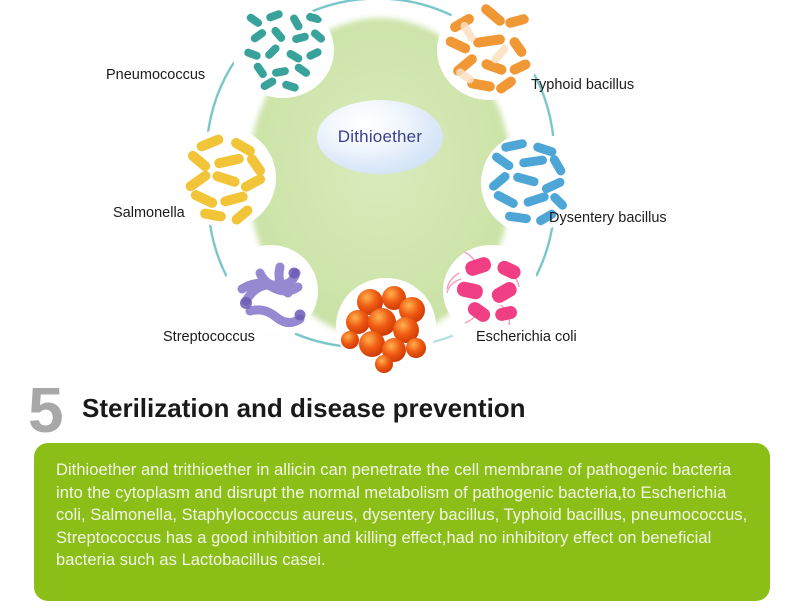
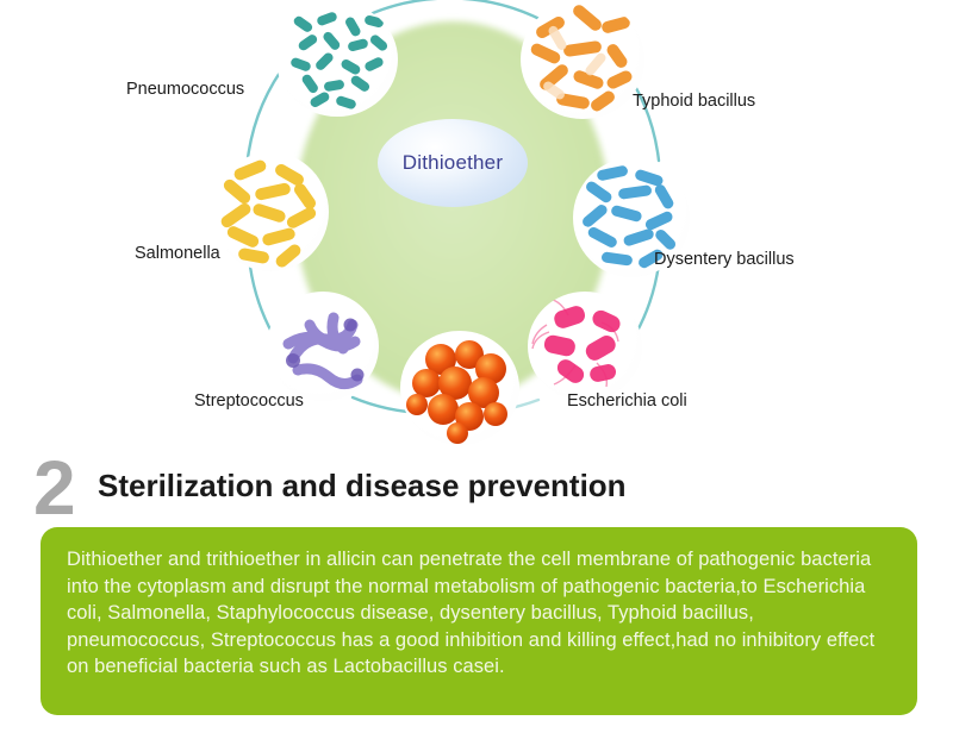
  Dithioether
  Pneumococcus
  Typhoid bacillus
  Dysentery bacillus
  Escherichia coli
  Streptococcus
  Salmonella
- 5
+ 2
  Sterilization and disease prevention
- Dithioether and trithioether in allicin can penetrate the cell membrane of pathogenic bacteria into the cytoplasm and disrupt the normal metabolism of pathogenic bacteria,to Escherichia coli, Salmonella, Staphylococcus aureus, dysentery bacillus, Typhoid bacillus, pneumococcus, Streptococcus has a good inhibition and killing effect,had no inhibitory effect on beneficial bacteria such as Lactobacillus casei.
+ Dithioether and trithioether in allicin can penetrate the cell membrane of pathogenic bacteria into the cytoplasm and disrupt the normal metabolism of pathogenic bacteria,to Escherichia coli, Salmonella, Staphylococcus disease, dysentery bacillus, Typhoid bacillus, pneumococcus, Streptococcus has a good inhibition and killing effect,had no inhibitory effect on beneficial bacteria such as Lactobacillus casei.
